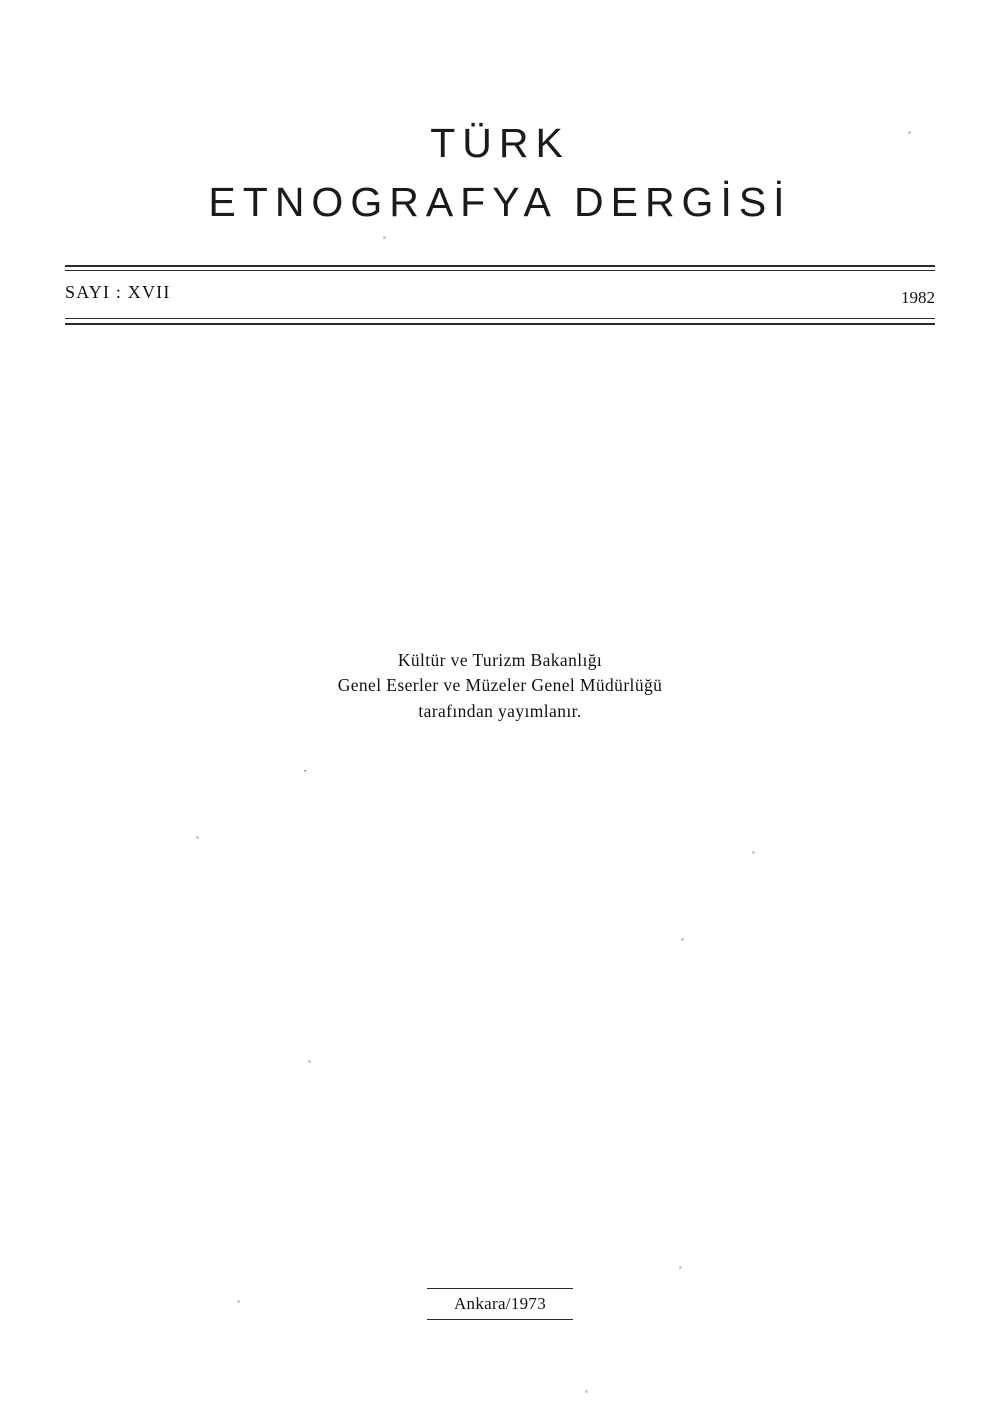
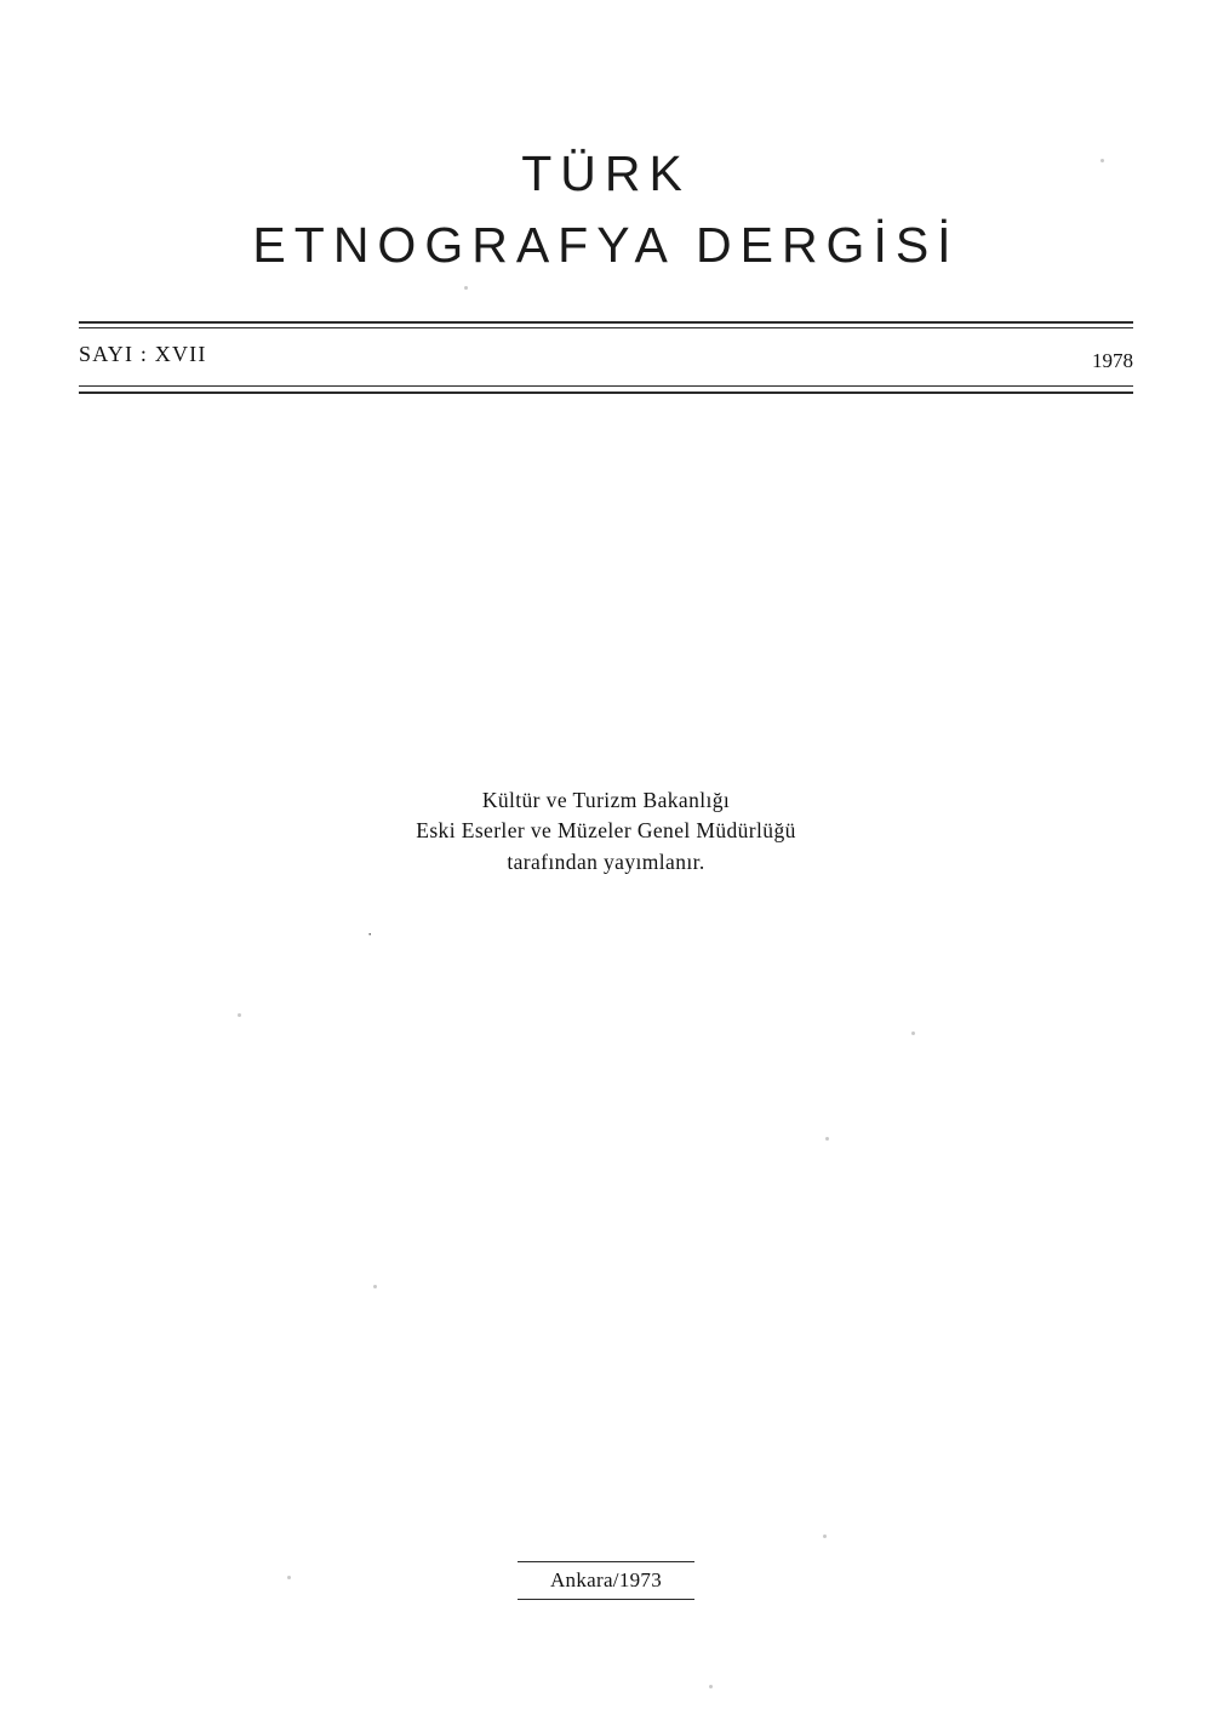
  TÜRK
  ETNOGRAFYA DERGİSİ
  SAYI : XVII
- 1982
+ 1978
  Kültür ve Turizm Bakanlığı
- Genel Eserler ve Müzeler Genel Müdürlüğü
+ Eski Eserler ve Müzeler Genel Müdürlüğü
  tarafından yayımlanır.
  ·
  Ankara/1973
